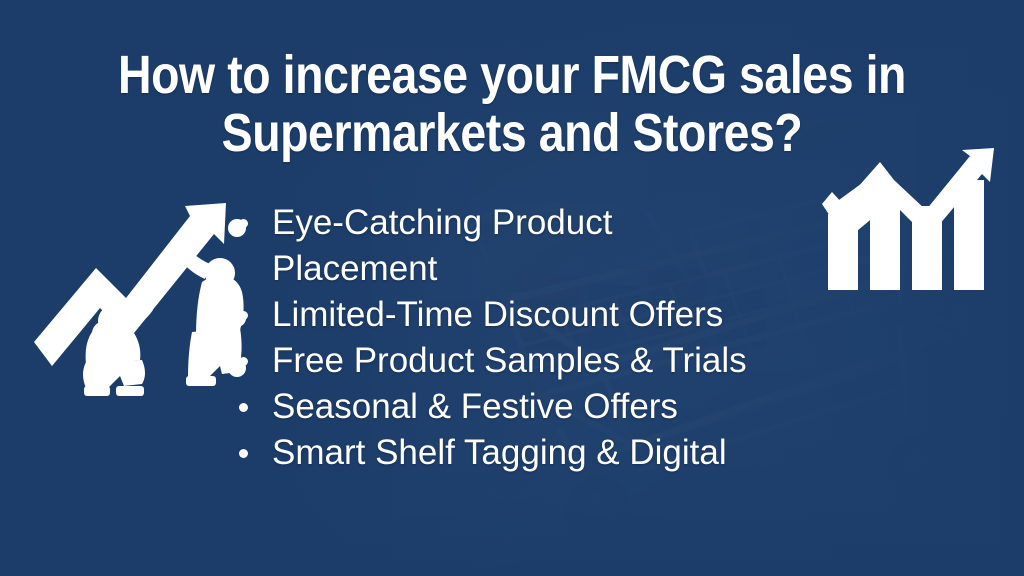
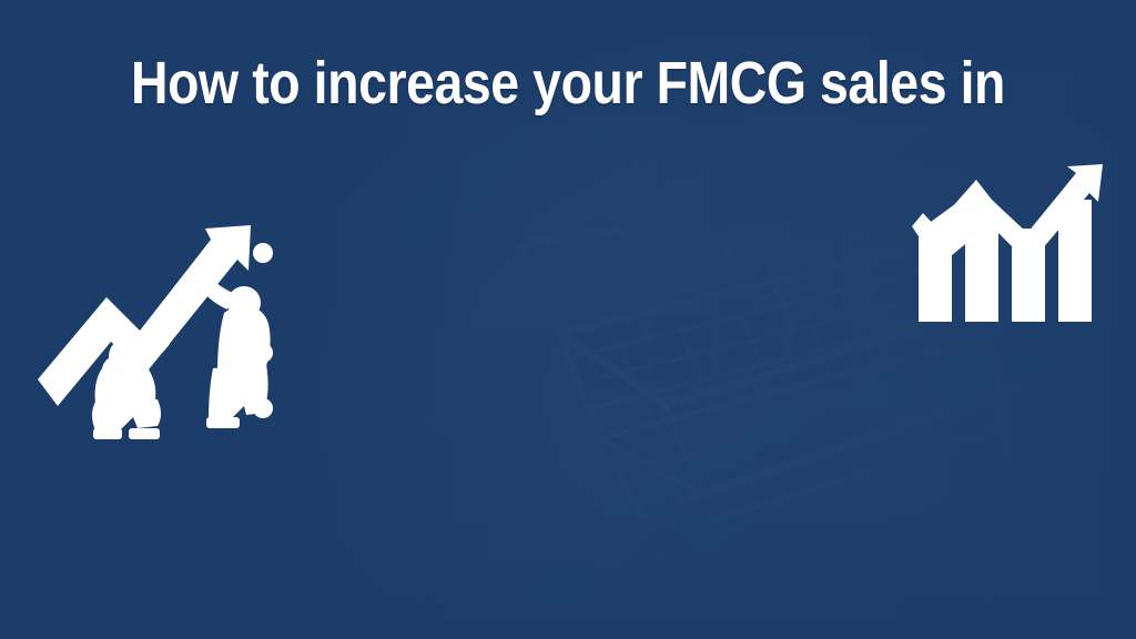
  How to increase your FMCG sales in
- Supermarkets and Stores?
- Eye-Catching Product
- Placement
- Limited-Time Discount Offers
- Free Product Samples & Trials
- Seasonal & Festive Offers
- Smart Shelf Tagging & Digital
